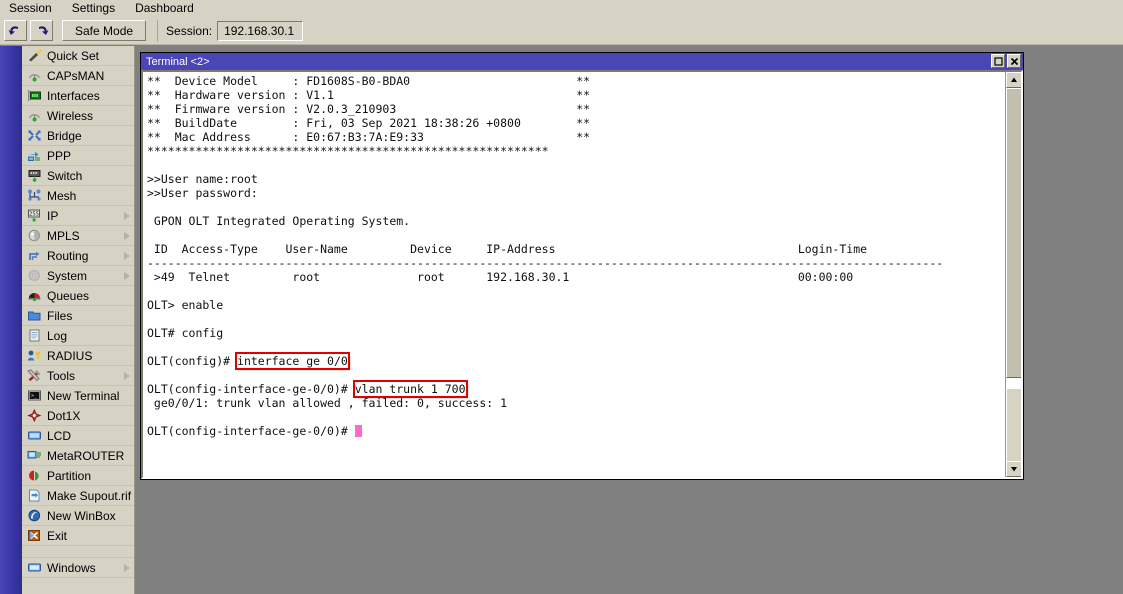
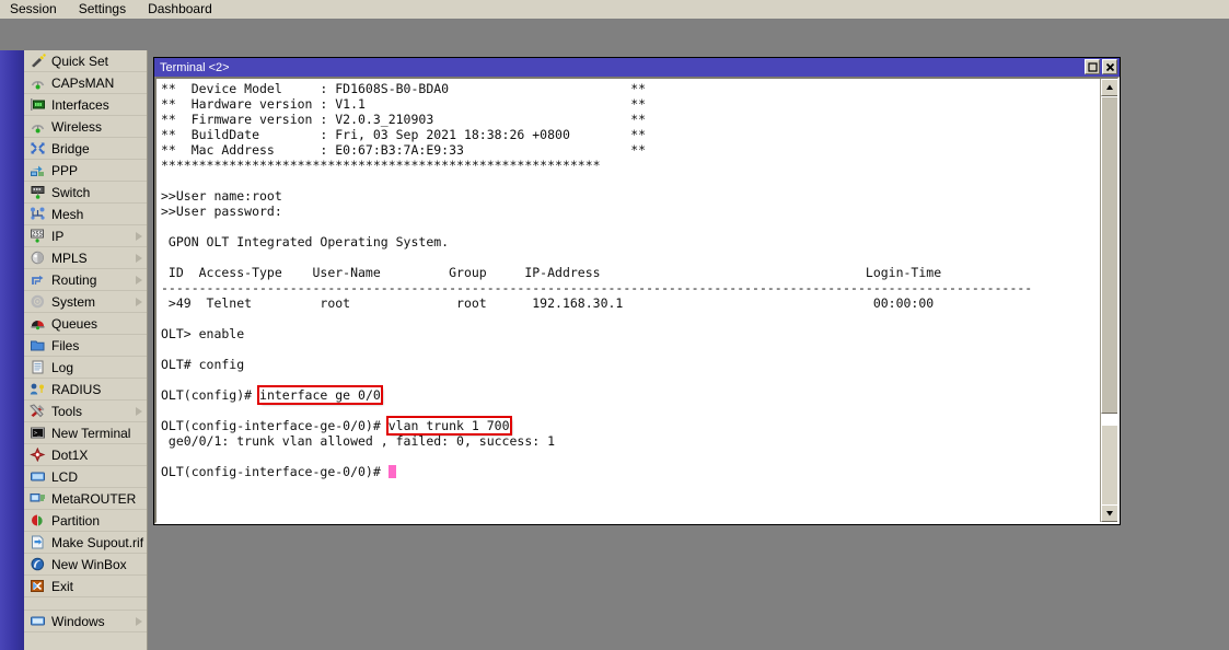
  Session
  Settings
  Dashboard
- Safe Mode
- Session:
- 192.168.30.1
  Quick Set
  CAPsMAN
  Interfaces
  Wireless
  Bridge
  PPP
  Switch
  Mesh
  IP
  MPLS
  Routing
  System
  Queues
  Files
  Log
  RADIUS
  Tools
  New Terminal
  Dot1X
  LCD
  MetaROUTER
  Partition
  Make Supout.rif
  New WinBox
  Exit
  Windows
  Terminal <2>
  ** Device Model : FD1608S-B0-BDA0 **
  ** Hardware version : V1.1 **
  ** Firmware version : V2.0.3_210903 **
  ** BuildDate : Fri, 03 Sep 2021 18:38:26 +0800 **
  ** Mac Address : E0:67:B3:7A:E9:33 **
  **********************************************************
  >>User name:root
  >>User password:
  GPON OLT Integrated Operating System.
- ID Access-Type User-Name Device IP-Address Login-Time ------------------------------------------------------------------------------------------------------------------- >49 Telnet root root 192.168.30.1 00:00:00 OLT> enable OLT# config OLT(config)# interface ge 0/0 OLT(config-interface-ge-0/0)# vlan trunk 1 700 ge0/0/1: trunk vlan allowed , failed: 0, success: 1 OLT(config-interface-ge-0/0)#
+ ID Access-Type User-Name Group IP-Address Login-Time ------------------------------------------------------------------------------------------------------------------- >49 Telnet root root 192.168.30.1 00:00:00 OLT> enable OLT# config OLT(config)# interface ge 0/0 OLT(config-interface-ge-0/0)# vlan trunk 1 700 ge0/0/1: trunk vlan allowed , failed: 0, success: 1 OLT(config-interface-ge-0/0)#
